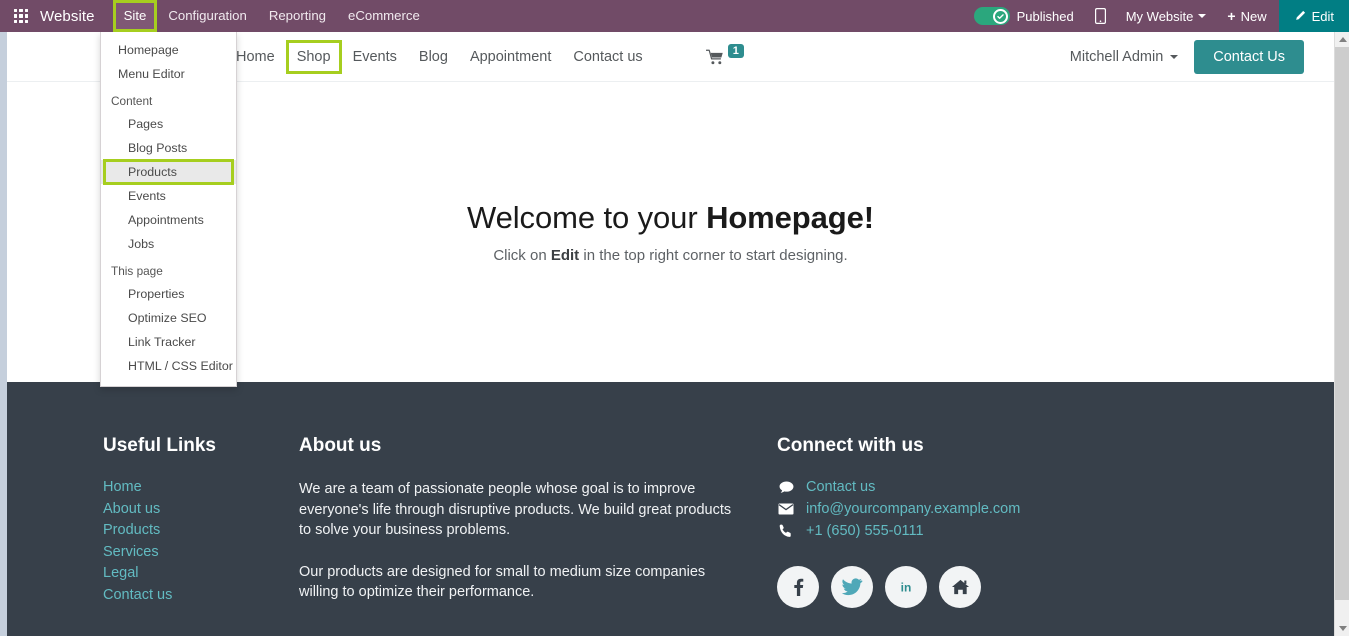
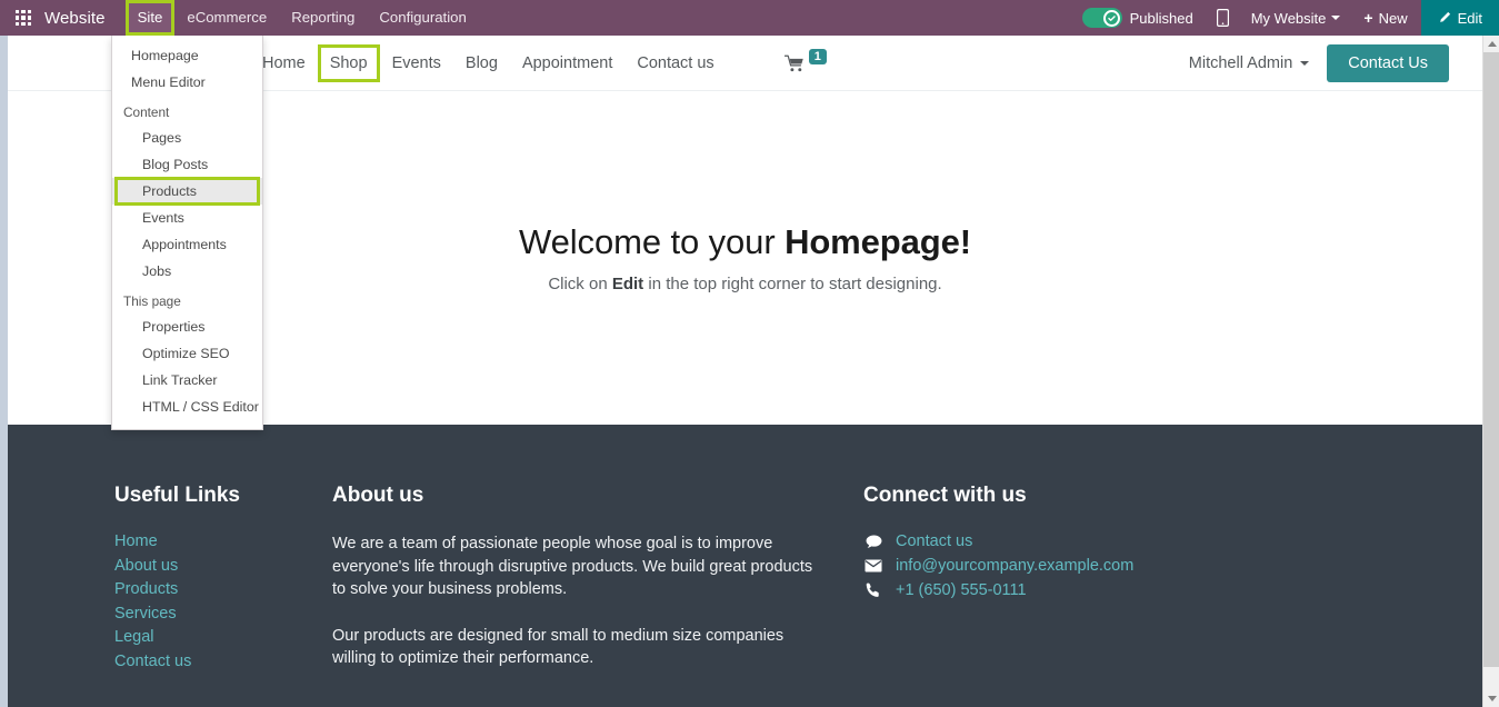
  Website
  Site
- Configuration
+ eCommerce
  Reporting
- eCommerce
+ Configuration
  Published
  My Website
  +
  New
  Edit
  Homepage
  Menu Editor
  Content
  Pages
  Blog Posts
  Products
  Events
  Appointments
  Jobs
  This page
  Properties
  Optimize SEO
  Link Tracker
  HTML / CSS Editor
  Home
  Shop
  Events
  Blog
  Appointment
  Contact us
  1
  Mitchell Admin
  Contact Us
  Welcome to your Homepage!
  Click on Edit in the top right corner to start designing.
  Useful Links
  Home
  About us
  Products
  Services
  Legal
  Contact us
  About us
  We are a team of passionate people whose goal is to improve everyone's life through disruptive products. We build great products to solve your business problems.
  Our products are designed for small to medium size companies willing to optimize their performance.
  Connect with us
  Contact us
  info@yourcompany.example.com
  +1 (650) 555-0111
- in
